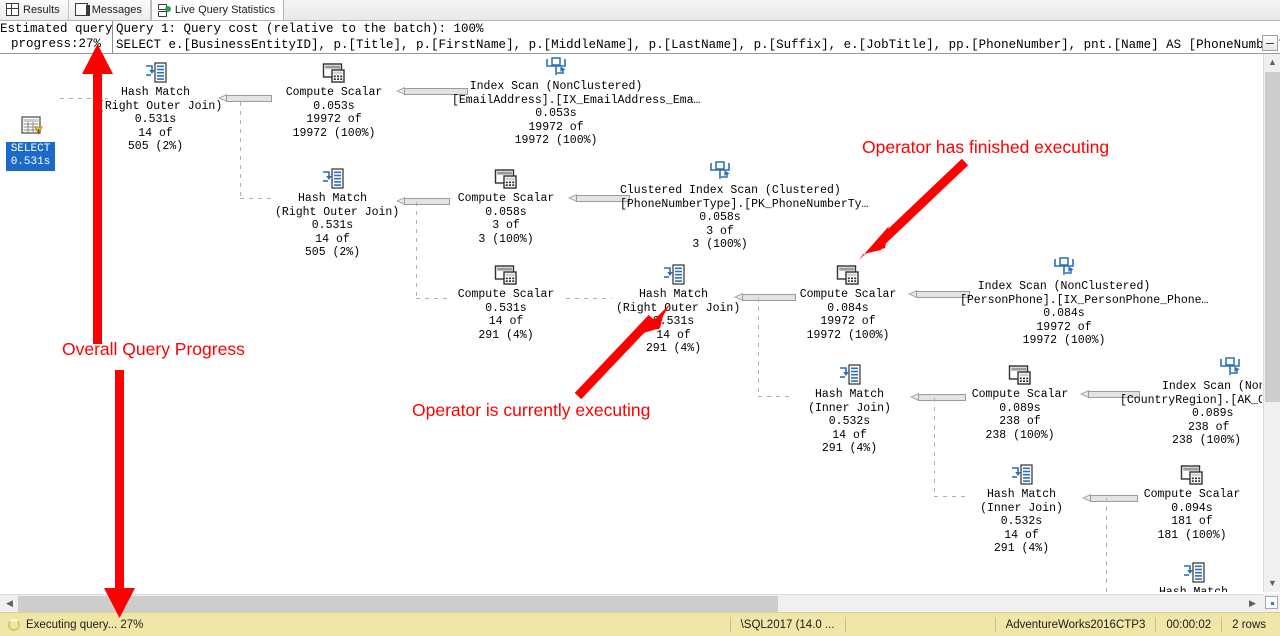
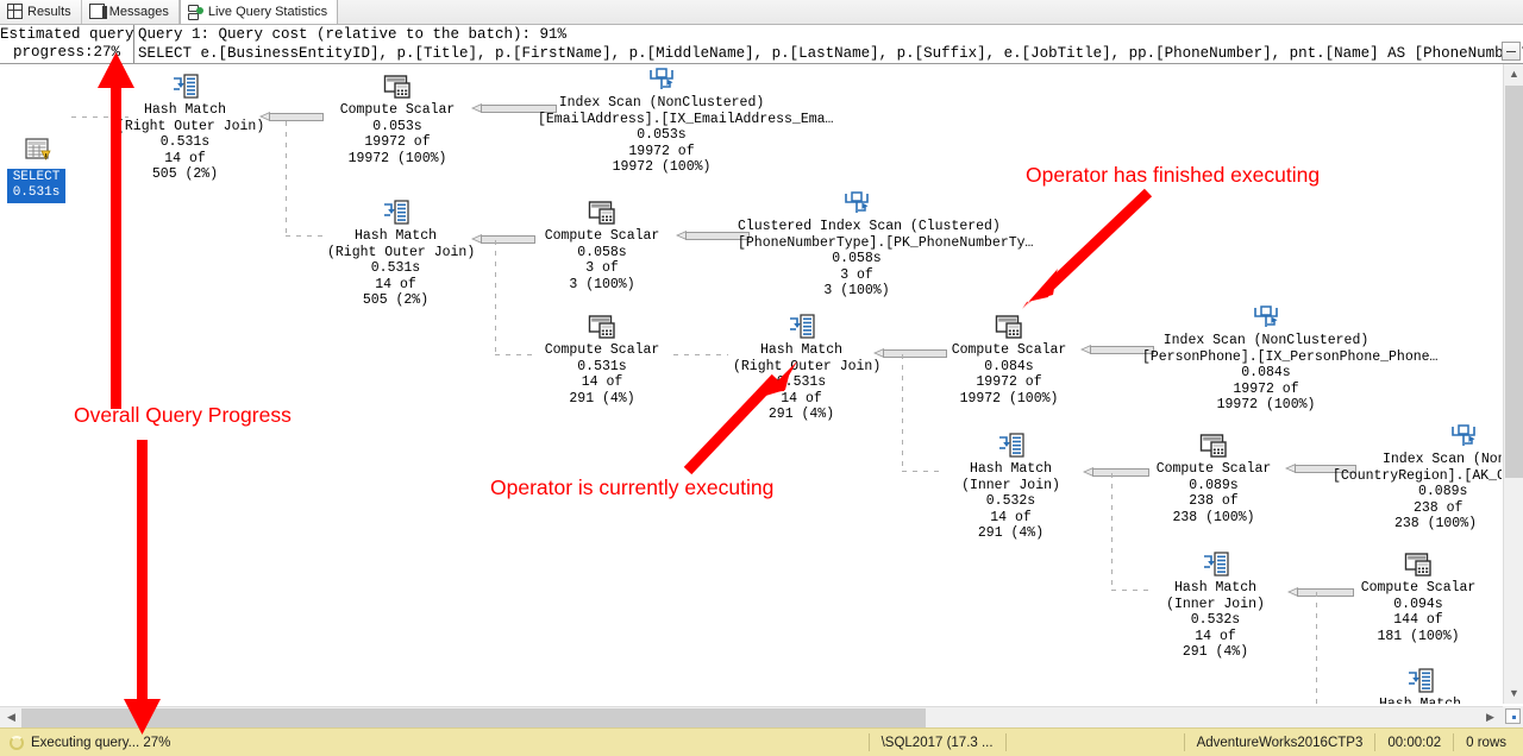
  Results
  Messages
  Live Query Statistics
  Estimated query
  progress:27%
- Query 1: Query cost (relative to the batch): 100%
+ Query 1: Query cost (relative to the batch): 91%
  SELECT e.[BusinessEntityID], p.[Title], p.[FirstName], p.[MiddleName], p.[LastName], p.[Suffix], e.[JobTitle], pp.[PhoneNumber], pnt.[Name] AS [PhoneNumb
  SELECT
  0.531s
  Hash Match
  Right Outer Join)
  0.531s
  14 of
  505 (2%)
  Compute Scalar
  0.053s
  19972 of
  19972 (100%)
  Index Scan (NonClustered)
  [EmailAddress].[IX_EmailAddress_Ema…
  0.053s
  19972 of
  19972 (100%)
  Hash Match
  (Right Outer Join)
  0.531s
  14 of
  505 (2%)
  Compute Scalar
  0.058s
  3 of
  3 (100%)
  Clustered Index Scan (Clustered)
  [PhoneNumberType].[PK_PhoneNumberT
  0.058s
  3 of
  3 (100%)
  Compute Scalar
  0.531s
  14 of
  291 (4%)
  Hash Match
  (Right Outer Join)
  .531s
  14 of
  291 (4%)
  Compute Scalar
  0.084s
  19972 of
  19972 (100%)
  Index Scan (NonClustered)
  [PersonPhone].[IX_PersonPhone_Phone…
  0.084s
  19972 of
  19972 (100%)
  Hash Match
  (Inner Join)
  0.532s
  14 of
  291 (4%)
  Compute Scalar
  0.089s
  238 of
  238 (100%)
  Index Scan (No
  [CountryRegion].[AK_C
  0.089s
  238 of
  238 (100%)
  Hash Match
  (Inner Join)
  0.532s
  14 of
  291 (4%)
  Compute Scalar
  0.094s
- 181 of
+ 144 of
  181 (100%)
  Operator has finished executing
  Operator is currently executing
  Overall Query Progress
  ▲
  ▼
  ◀
  ▶
  Executing query... 27%
- \SQL2017 (14.0 ...
+ \SQL2017 (17.3 ...
  AdventureWorks2016CTP3
  00:00:02
- 2 rows
+ 0 rows
